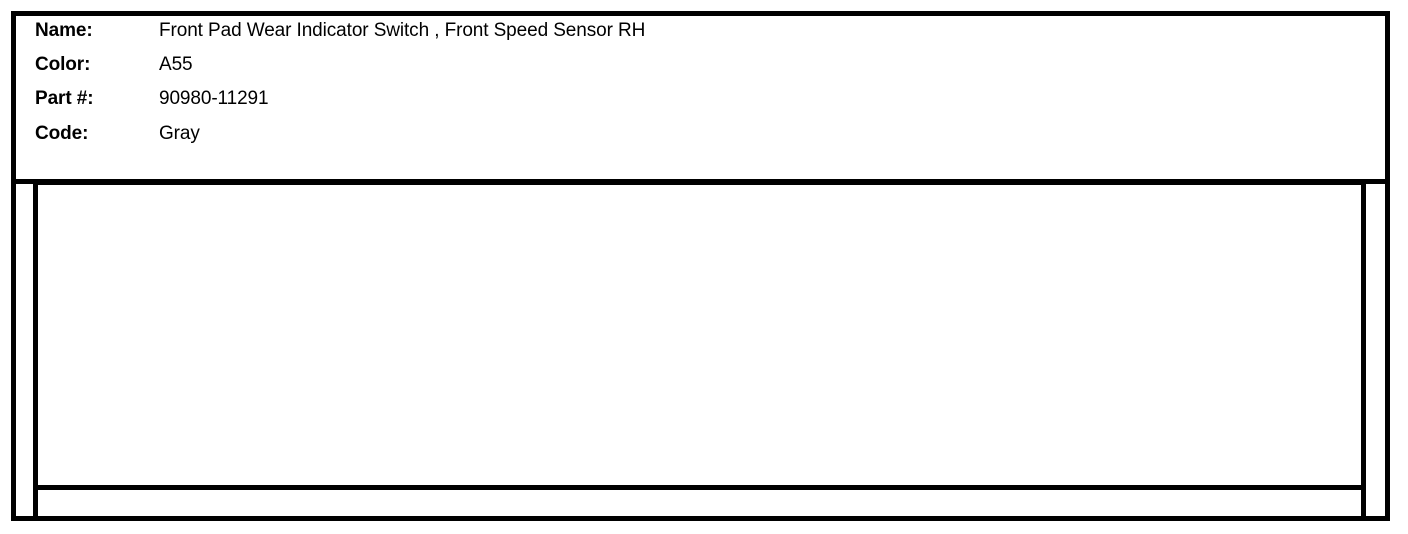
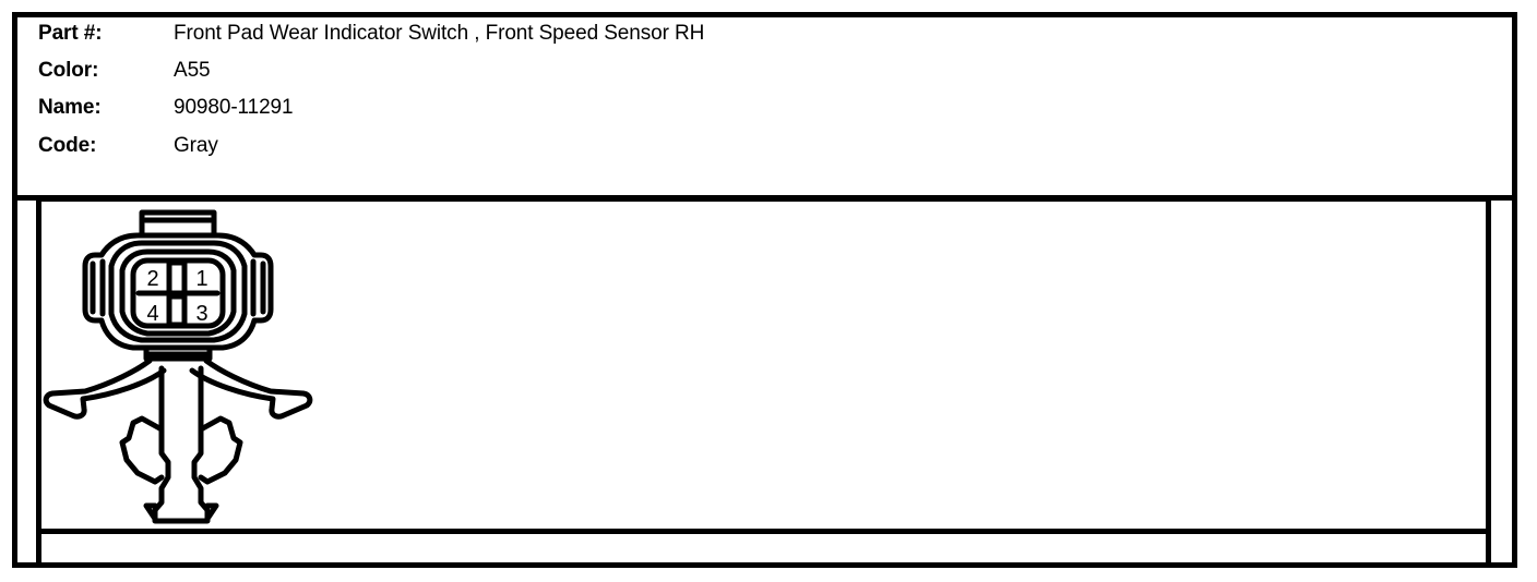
- Name:
+ Part #:
  Front Pad Wear Indicator Switch , Front Speed Sensor RH
  Color:
  A55
- Part #:
+ Name:
  90980-11291
  Code:
  Gray
+ 2
+ 1
+ 4
+ 3
